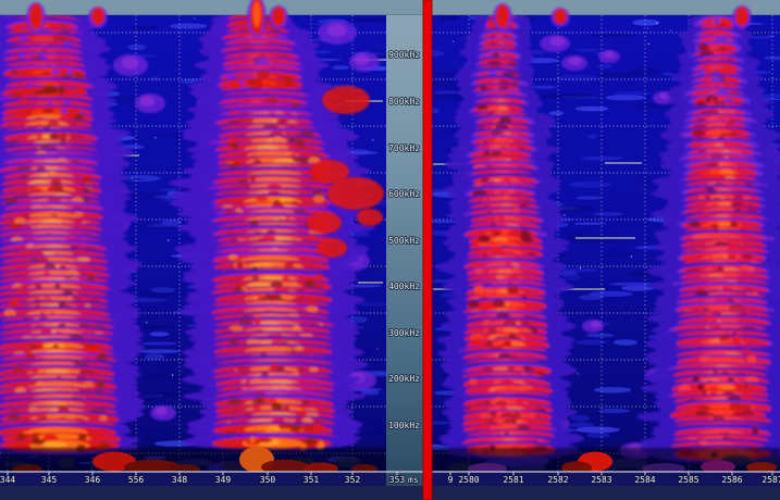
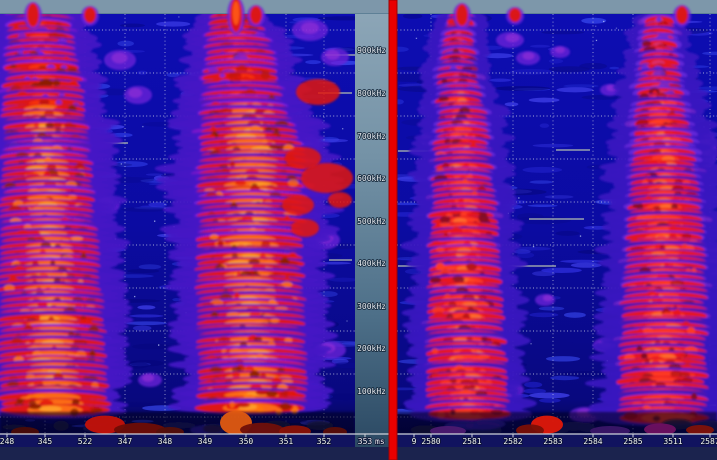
  900kHz
  800kHz
  700kHz
  600kHz
  500kHz
  400kHz
  300kHz
  200kHz
  100kHz
- 344
+ 248
  345
- 346
+ 522
- 556
+ 347
  348
  349
  350
  351
  352
  353
  9
  2580
  2581
  2582
  2583
  2584
  2585
- 2586
+ 3511
  258
  ms
